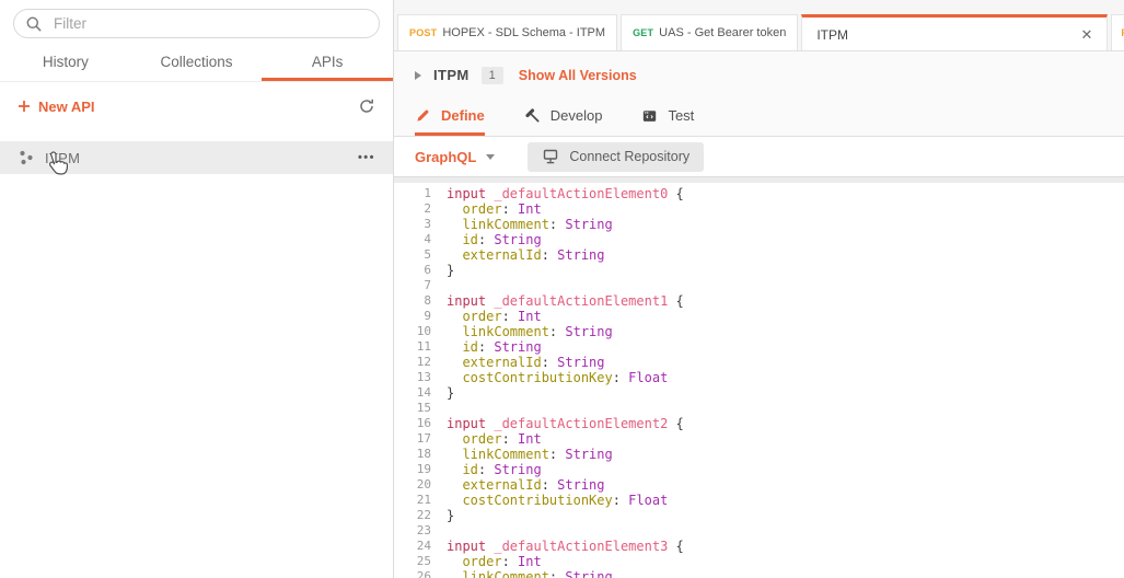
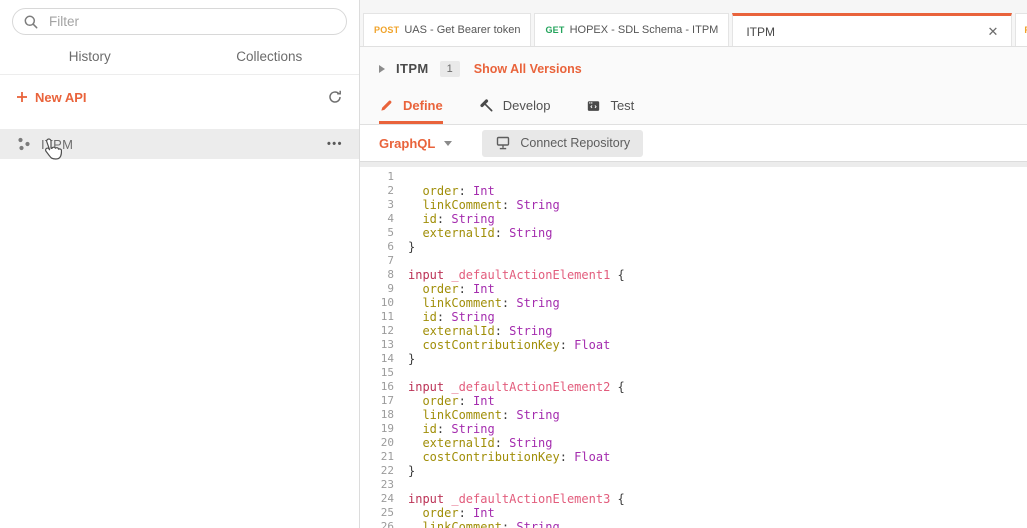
  Filter
  History
  Collections
- APIs
  New API
  IPM
  •••
  POST
- HOPEX - SDL Schema - ITPM
+ UAS - Get Bearer token
  GET
- UAS - Get Bearer token
+ HOPEX - SDL Schema - ITPM
  ITPM
  ✕
  ITPM
  1
  Show All Versions
  Define
  Develop
  Test
  GraphQL
  Connect Repository
  1
- input _defaultActionElement0 {
  2
  order: Int
  3
  linkComment: String
  4
  id: String
  5
  externalId: String
  6
  }
  7
  8
  input _defaultActionElement1 {
  9
  order: Int
  10
  linkComment: String
  11
  id: String
  12
  externalId: String
  13
  costContributionKey: Float
  14
  }
  15
  16
  input _defaultActionElement2 {
  17
  order: Int
  18
  linkComment: String
  19
  id: String
  20
  externalId: String
  21
  costContributionKey: Float
  22
  }
  23
  24
  input _defaultActionElement3 {
  25
  order: Int
  26
  linkComment: String
